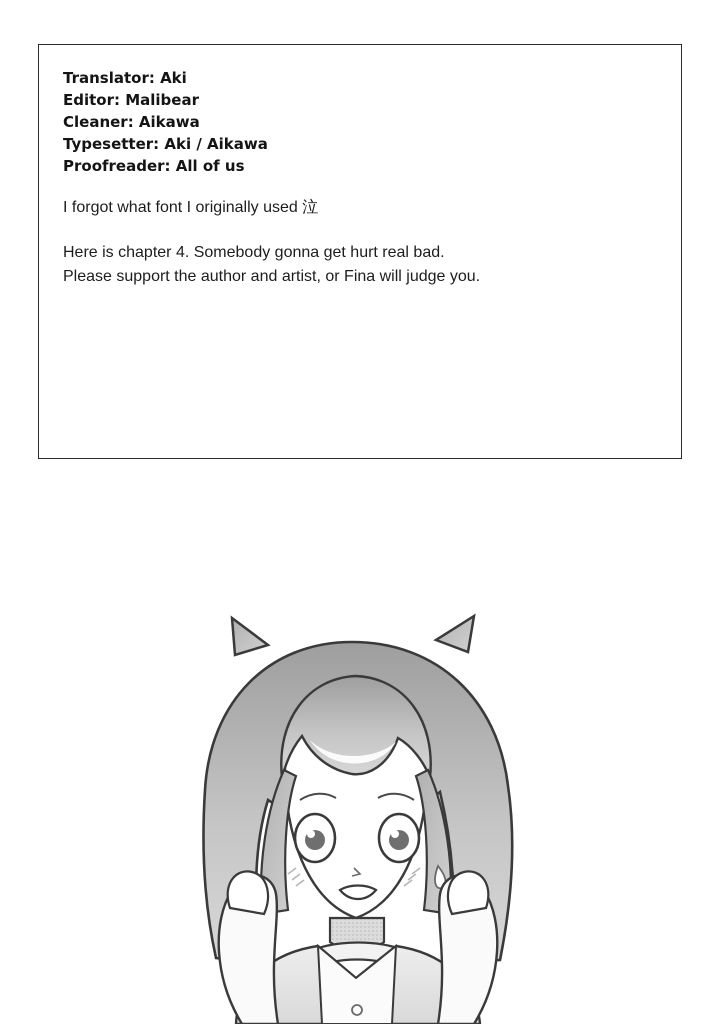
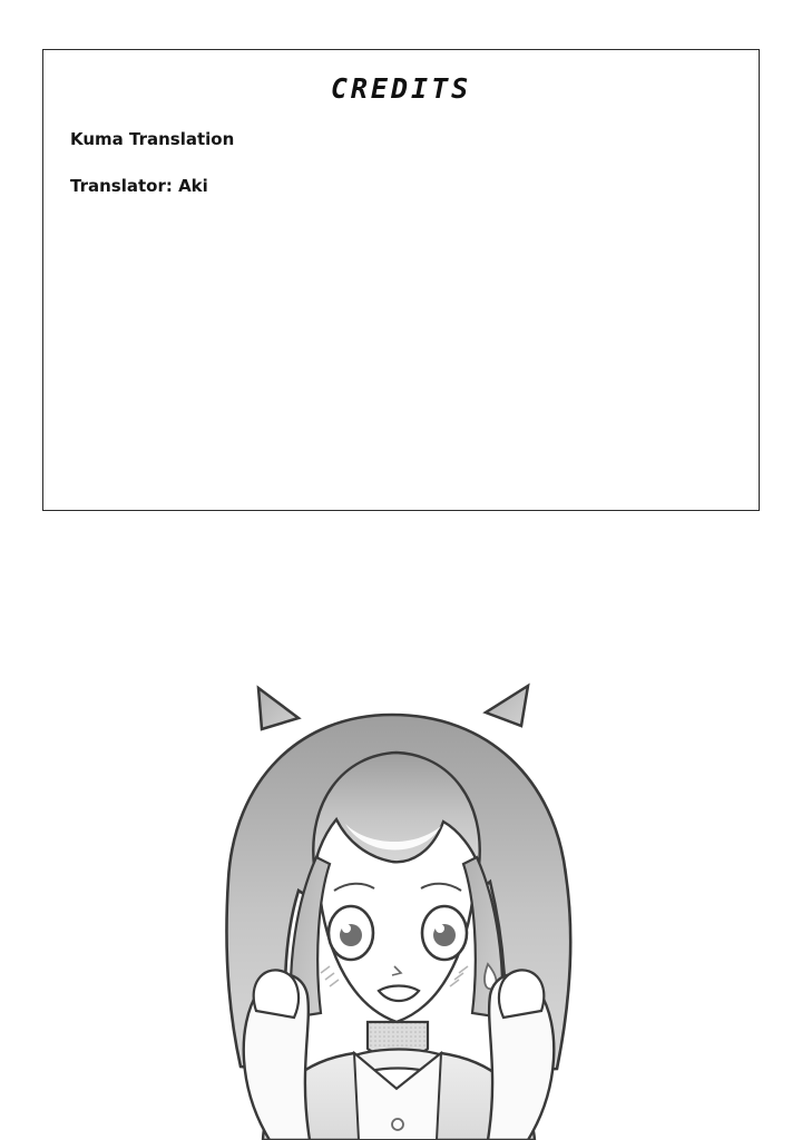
+ CREDITS
+ Kuma Translation
  Translator: Aki
- Editor: Malibear
- Cleaner: Aikawa
- Typesetter: Aki / Aikawa
- Proofreader: All of us
- I forgot what font I originally used 泣
- Here is chapter 4. Somebody gonna get hurt real bad.
- Please support the author and artist, or Fina will judge you.
